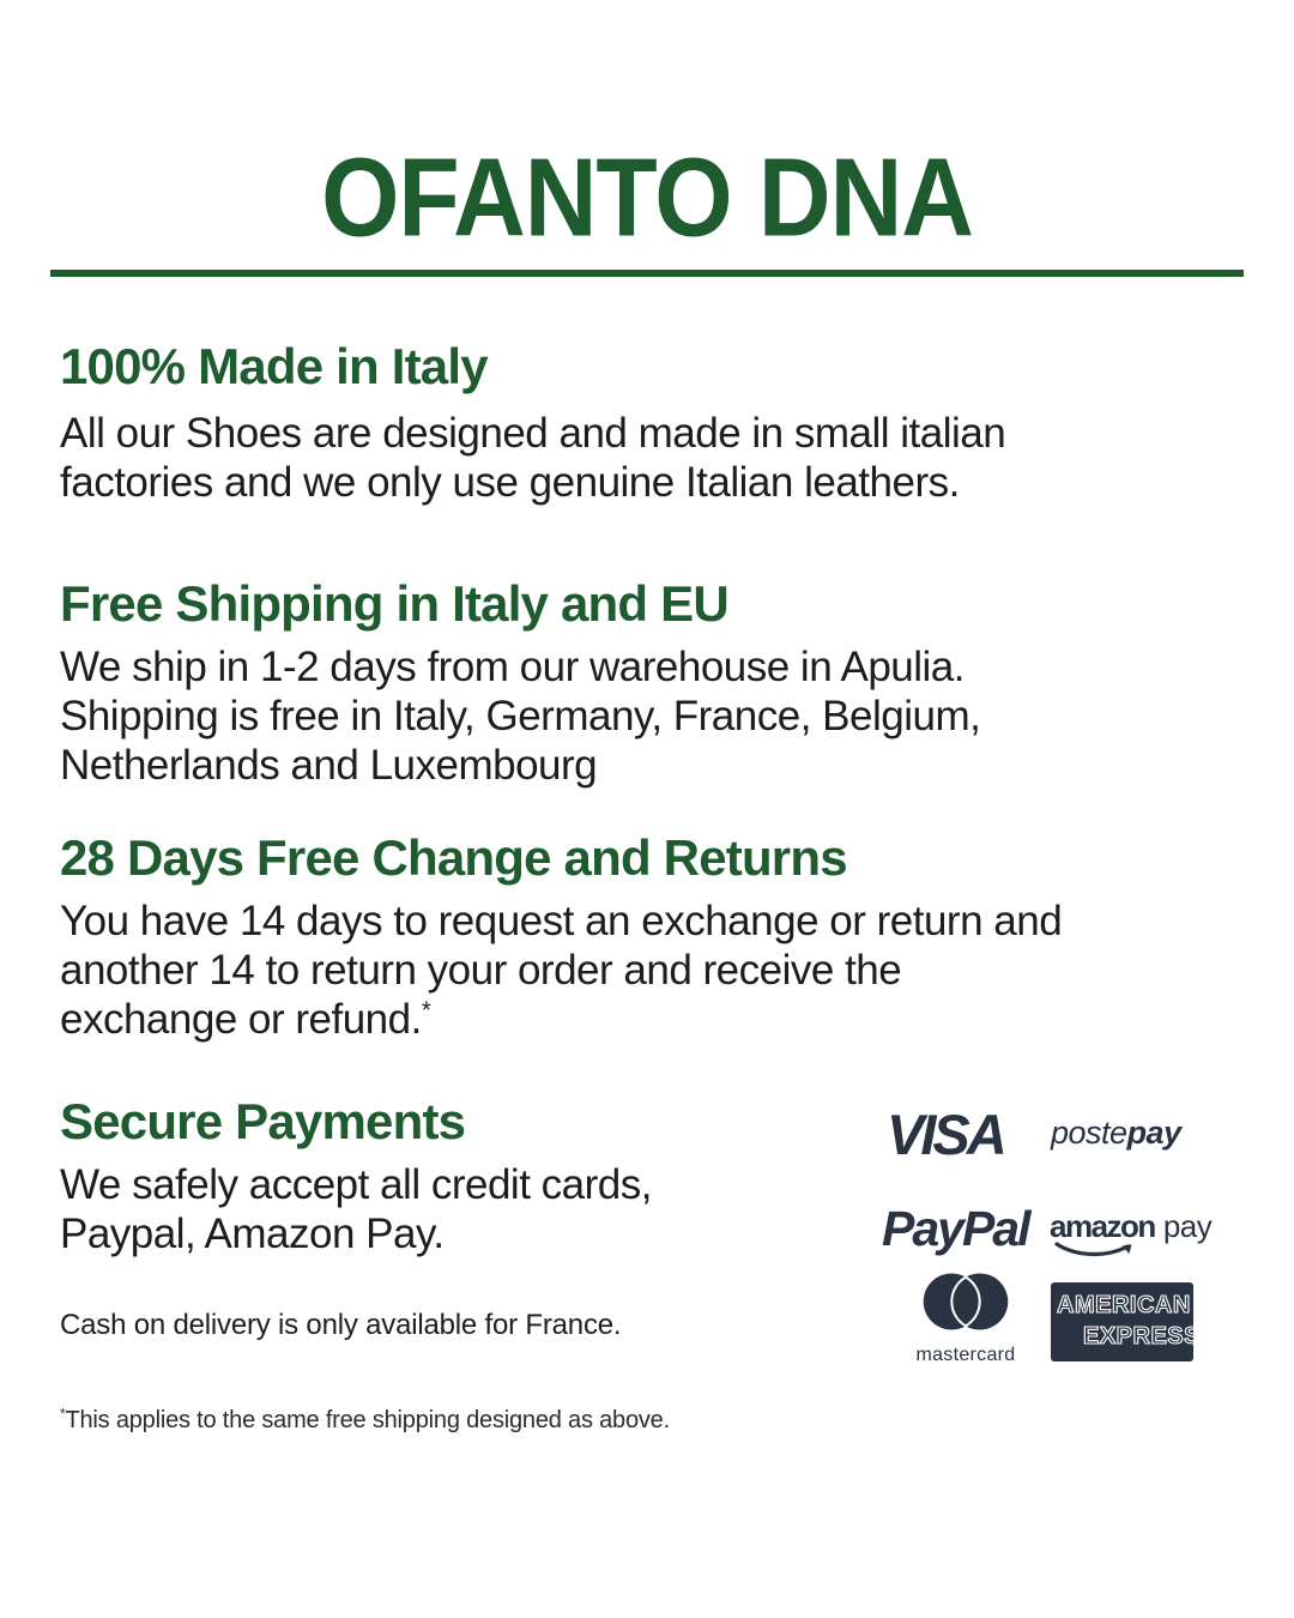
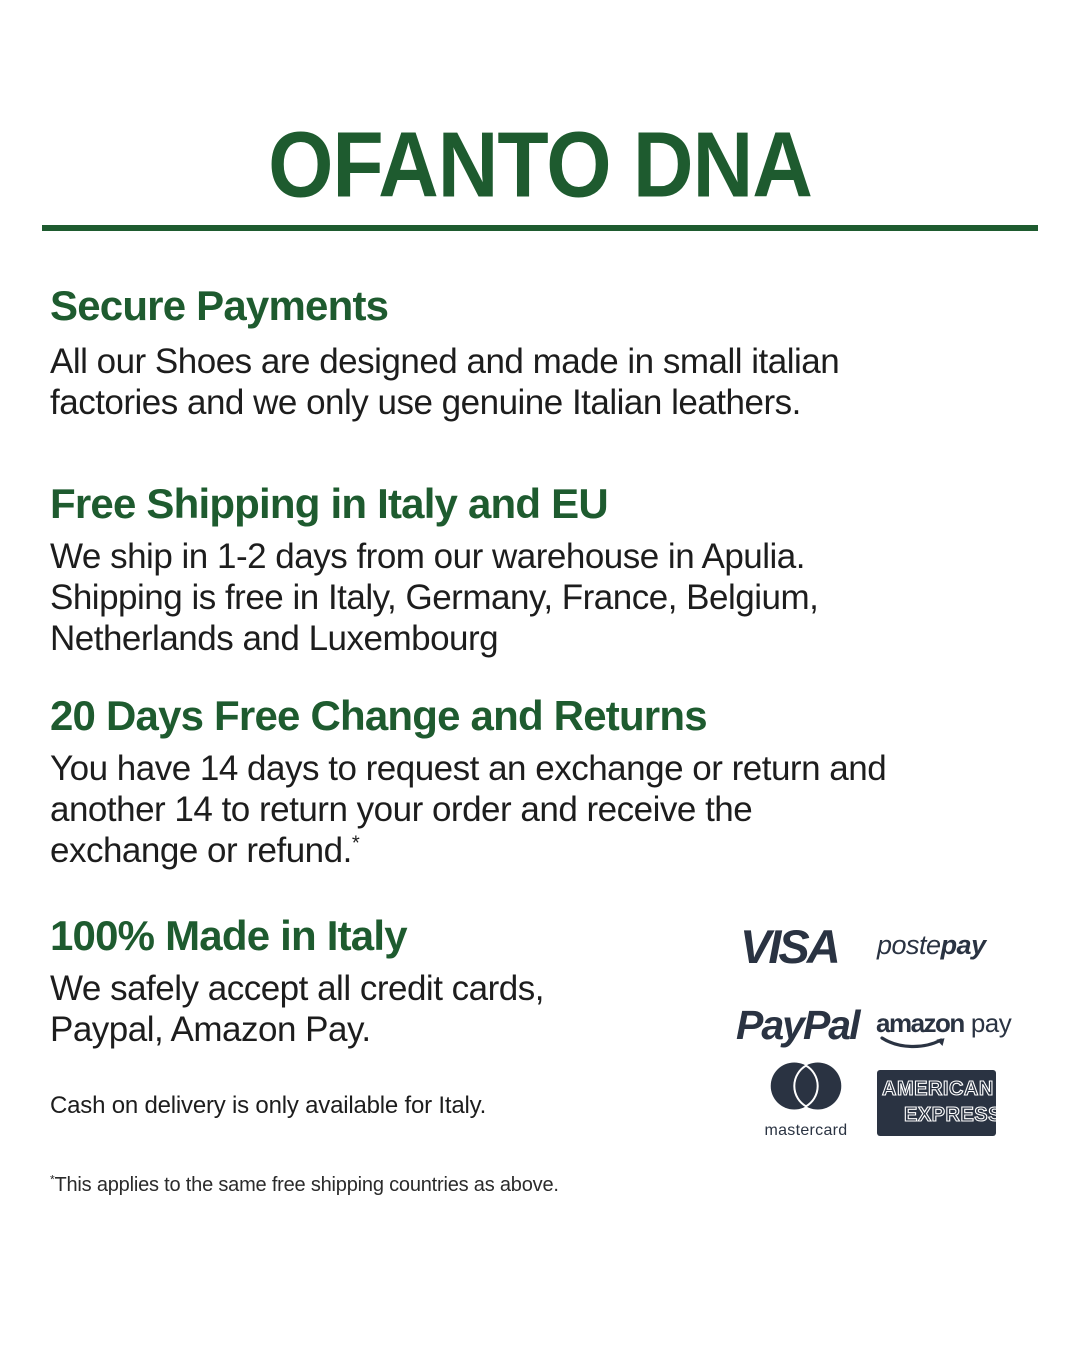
  OFANTO DNA
- 100% Made in Italy
+ Secure Payments
  All our Shoes are designed and made in small italian
  factories and we only use genuine Italian leathers.
  Free Shipping in Italy and EU
  We ship in 1-2 days from our warehouse in Apulia.
  Shipping is free in Italy, Germany, France, Belgium,
  Netherlands and Luxembourg
- 28 Days Free Change and Returns
+ 20 Days Free Change and Returns
  You have 14 days to request an exchange or return and
  another 14 to return your order and receive the
  exchange or refund.*
- Secure Payments
+ 100% Made in Italy
  We safely accept all credit cards,
  Paypal, Amazon Pay.
- Cash on delivery is only available for France.
+ Cash on delivery is only available for Italy.
- *This applies to the same free shipping designed as above.
+ *This applies to the same free shipping countries as above.
  VISA
  postepay
  PayPal
  amazon pay
  mastercard
  AMERICAN
  EXPRESS
